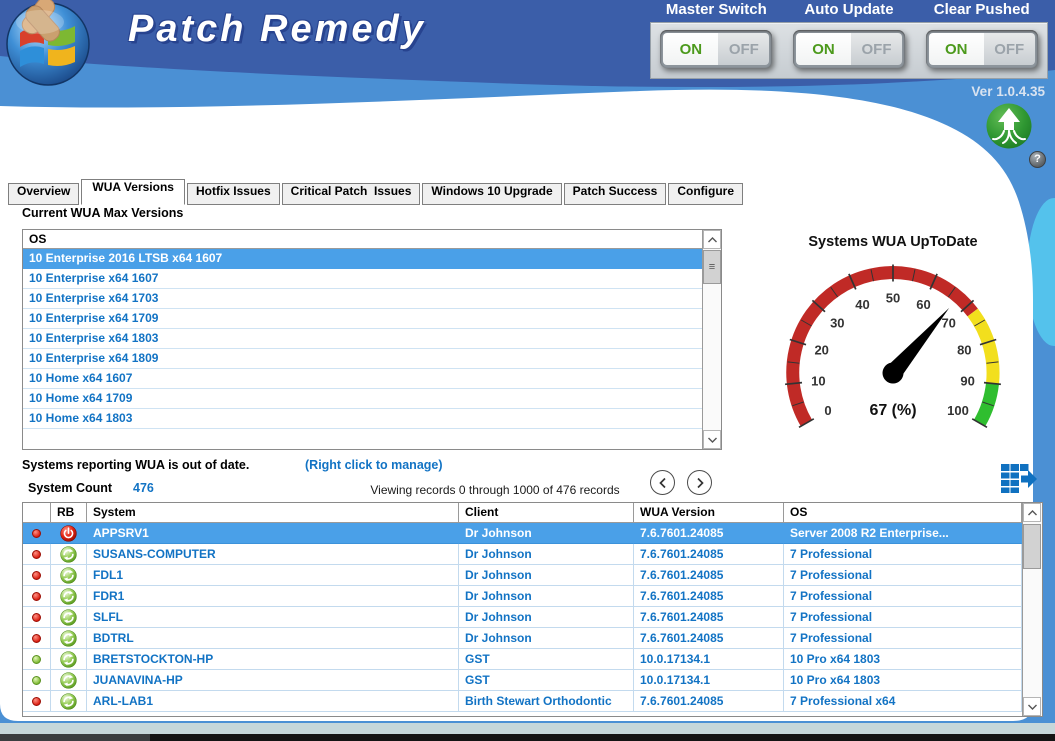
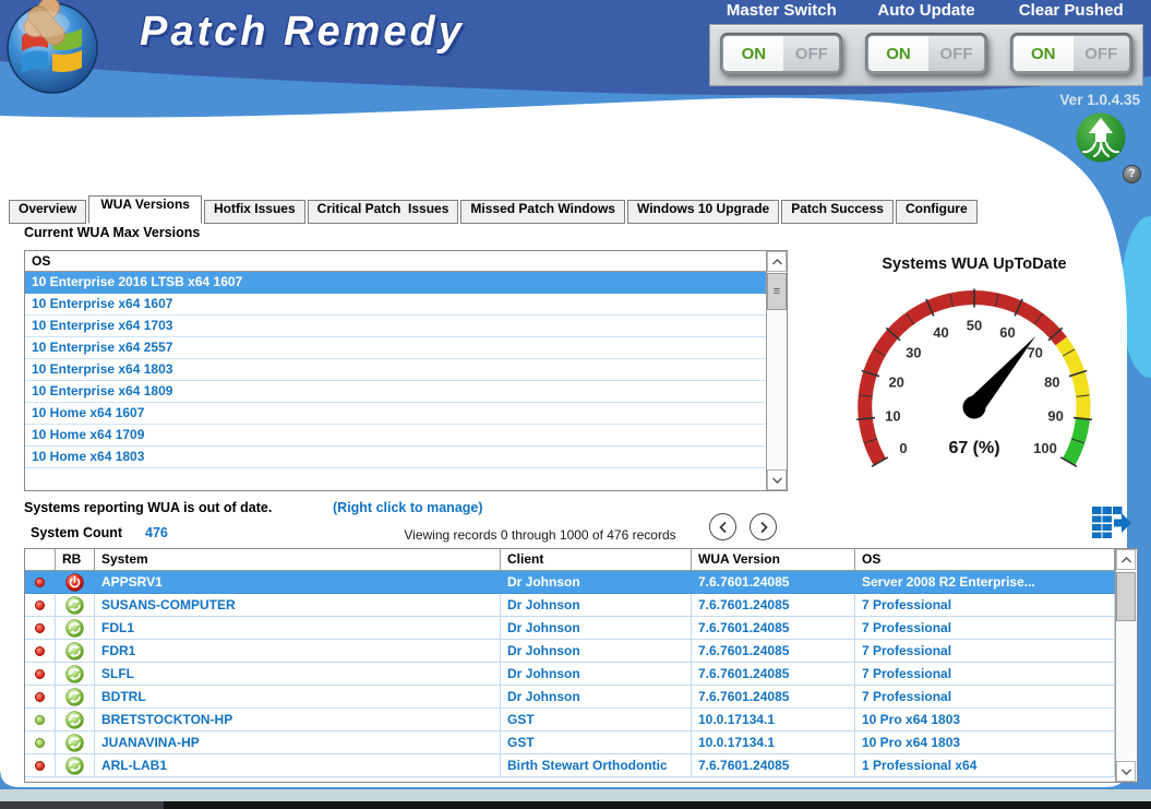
  Patch Remedy
  Master Switch
  ON
  OFF
  Auto Update
  ON
  OFF
  Clear Pushed
  ON
  OFF
  Ver 1.0.4.35
  ?
  Overview
  WUA Versions
  Hotfix Issues
  Critical Patch Issues
+ Missed Patch Windows
  Windows 10 Upgrade
  Patch Success
  Configure
  Current WUA Max Versions
  OS
  10 Enterprise 2016 LTSB x64 1607
  10 Enterprise x64 1607
  10 Enterprise x64 1703
- 10 Enterprise x64 1709
+ 10 Enterprise x64 2557
  10 Enterprise x64 1803
  10 Enterprise x64 1809
  10 Home x64 1607
  10 Home x64 1709
  10 Home x64 1803
  ≡
  Systems WUA UpToDate
  0
  10
  20
  30
  40
  50
  60
  70
  80
  90
  100
  67 (%)
  Systems reporting WUA is out of date.
  (Right click to manage)
  System Count
  476
  Viewing records 0 through 1000 of 476 records
  RB
  System
  Client
  WUA Version
  OS
  APPSRV1
  Dr Johnson
  7.6.7601.24085
  Server 2008 R2 Enterprise...
  SUSANS-COMPUTER
  Dr Johnson
  7.6.7601.24085
  7 Professional
  FDL1
  Dr Johnson
  7.6.7601.24085
  7 Professional
  FDR1
  Dr Johnson
  7.6.7601.24085
  7 Professional
  SLFL
  Dr Johnson
  7.6.7601.24085
  7 Professional
  BDTRL
  Dr Johnson
  7.6.7601.24085
  7 Professional
  BRETSTOCKTON-HP
  GST
  10.0.17134.1
  10 Pro x64 1803
  JUANAVINA-HP
  GST
  10.0.17134.1
  10 Pro x64 1803
  ARL-LAB1
  Birth Stewart Orthodontic
  7.6.7601.24085
- 7 Professional x64
+ 1 Professional x64
